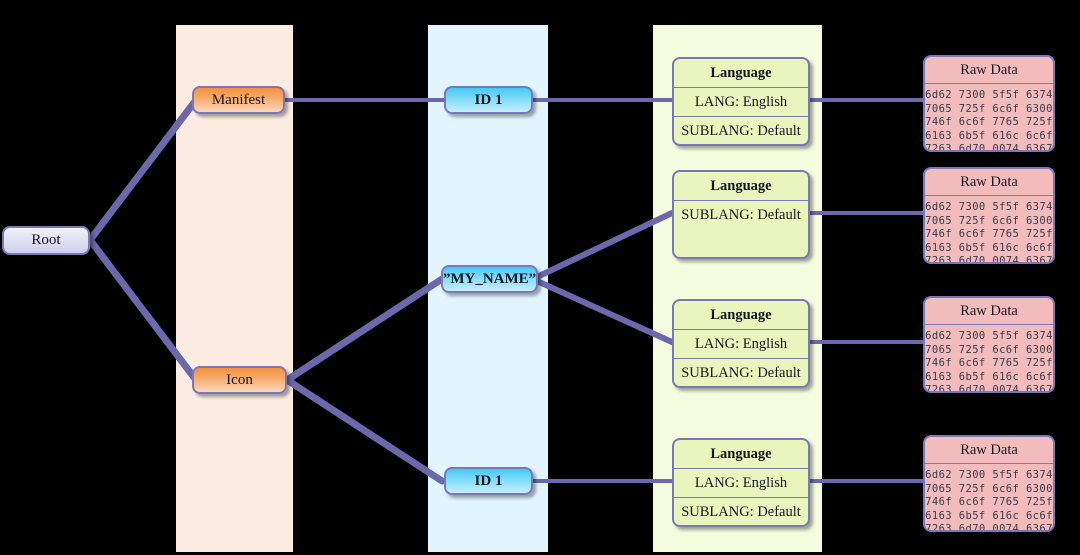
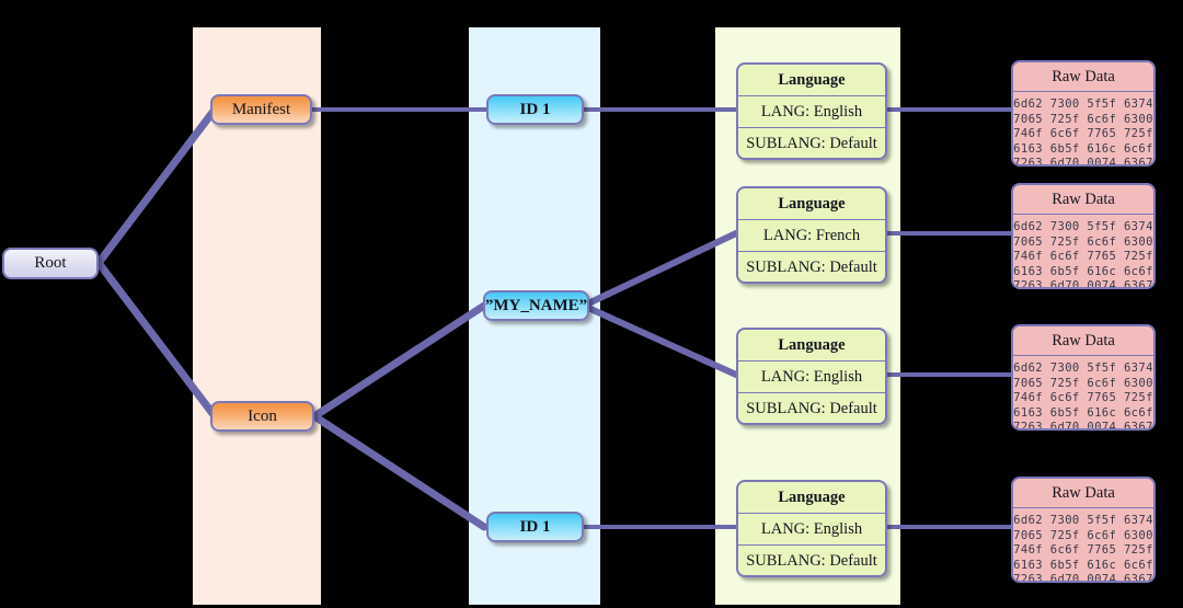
  Root
  Manifest
  Icon
  ID 1
  ”MY_NAME”
  ID 1
  Language
  LANG: English
  SUBLANG: Default
  Language
+ LANG: French
  SUBLANG: Default
  Language
  LANG: English
  SUBLANG: Default
  Language
  LANG: English
  SUBLANG: Default
  Raw Data
  6d62 7300 5f5f 6374
  7065 725f 6c6f 6300
  746f 6c6f 7765 725f
  6163 6b5f 616c 6c6f
  7263 6d70 0074 6367
  Raw Data
  6d62 7300 5f5f 6374
  7065 725f 6c6f 6300
  746f 6c6f 7765 725f
  6163 6b5f 616c 6c6f
  7263 6d70 0074 6367
  Raw Data
  6d62 7300 5f5f 6374
  7065 725f 6c6f 6300
  746f 6c6f 7765 725f
  6163 6b5f 616c 6c6f
  7263 6d70 0074 6367
  Raw Data
  6d62 7300 5f5f 6374
  7065 725f 6c6f 6300
  746f 6c6f 7765 725f
  6163 6b5f 616c 6c6f
  7263 6d70 0074 6367
